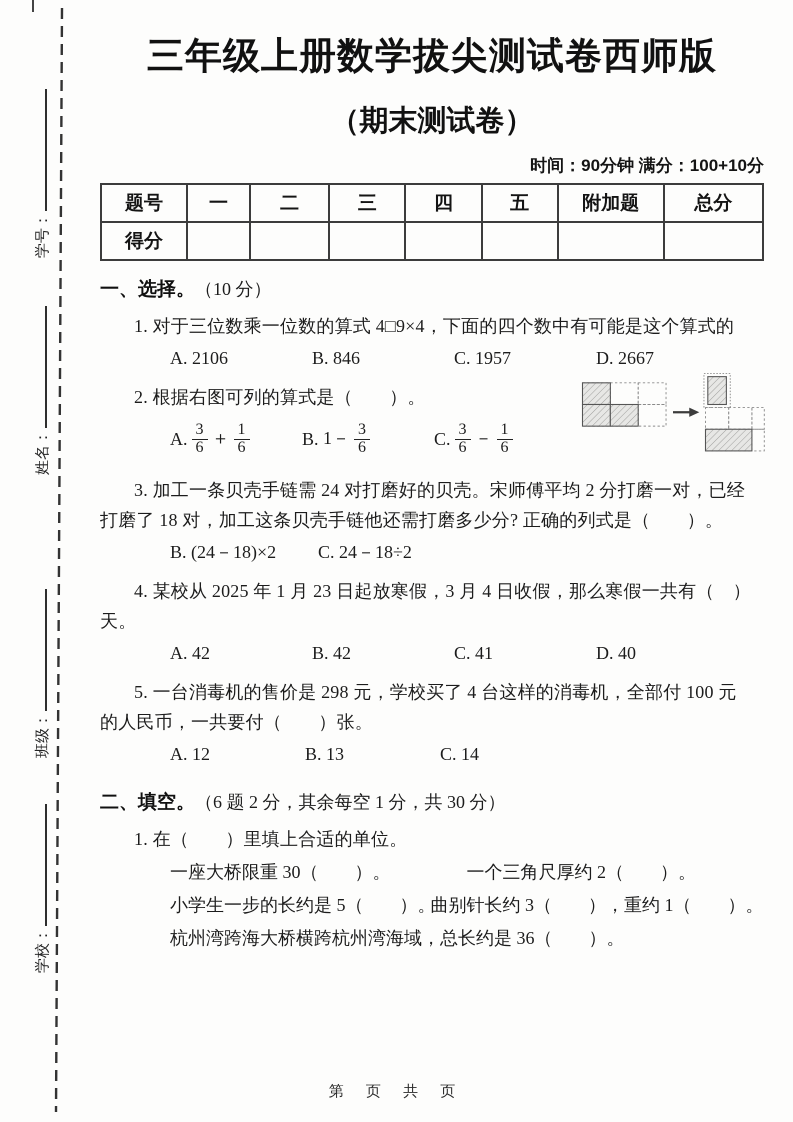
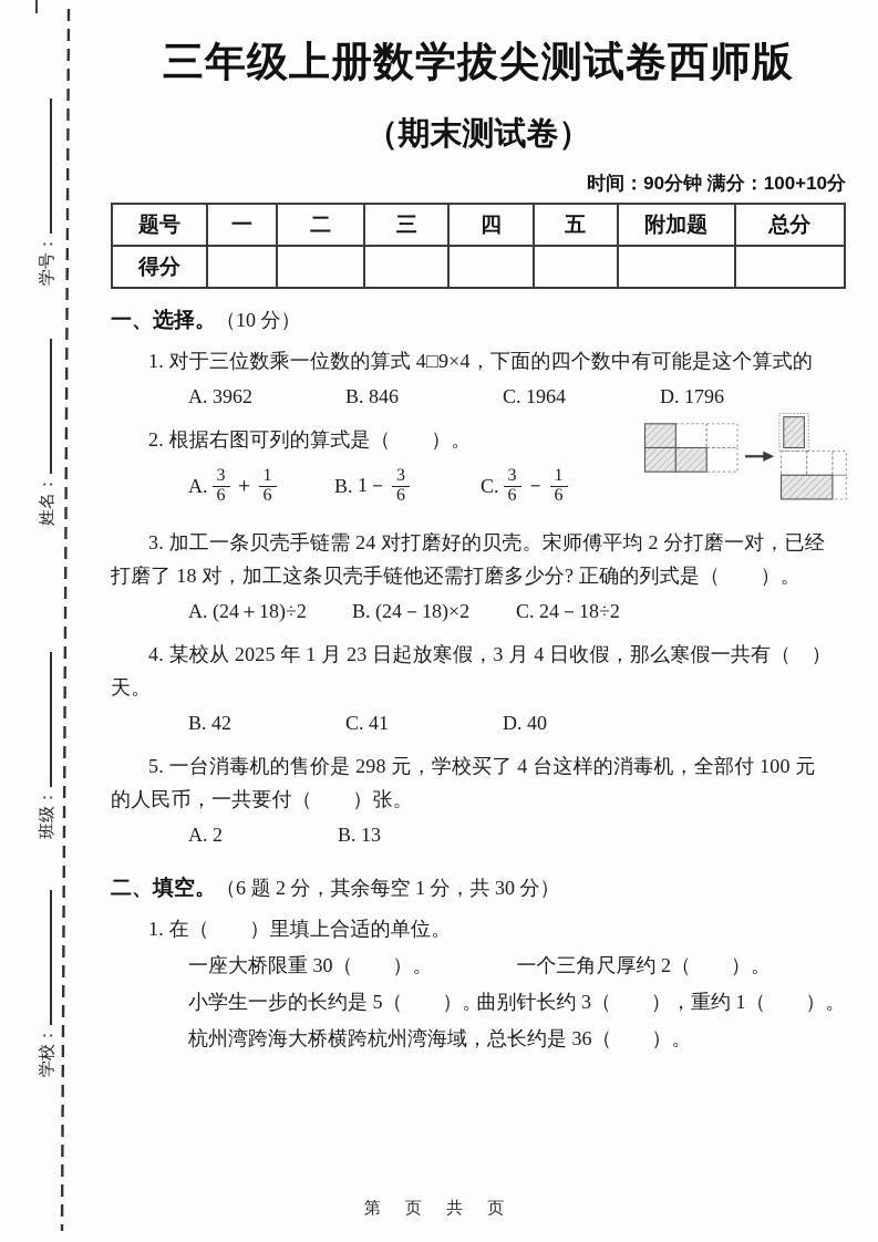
  三年级上册数学拔尖测试卷西师版
  （期末测试卷）
  时间：90分钟 满分：100+10分
  题号	一	二	三	四	五	附加题	总分
  得分
  一、选择。（10 分）
  1. 对于三位数乘一位数的算式 4□9×4，下面的四个数中有可能是这个算式的
- A. 2106
+ A. 3962
  B. 846
- C. 1957
+ C. 1964
- D. 2667
+ D. 1796
  2. 根据右图可列的算式是（ ）。
  A.
  3
  6
  ＋
  1
  6
  B.
  1－
  3
  6
  C.
  3
  6
  －
  1
  6
  3. 加工一条贝壳手链需 24 对打磨好的贝壳。宋师傅平均 2 分打磨一对，已经
  打磨了 18 对，加工这条贝壳手链他还需打磨多少分? 正确的列式是（ ）。
+ A. (24＋18)÷2
  B. (24－18)×2
  C. 24－18÷2
  4. 某校从 2025 年 1 月 23 日起放寒假，3 月 4 日收假，那么寒假一共有（ ）
  天。
- A. 42
  B. 42
  C. 41
  D. 40
  5. 一台消毒机的售价是 298 元，学校买了 4 台这样的消毒机，全部付 100 元
  的人民币，一共要付（ ）张。
- A. 12
+ A. 2
  B. 13
- C. 14
  二、填空。（6 题 2 分，其余每空 1 分，共 30 分）
  1. 在（ ）里填上合适的单位。
  一座大桥限重 30（ ）。 一个三角尺厚约 2（ ）。
  小学生一步的长约是 5（ ） 曲别针长约 3（ ），重约 1（ ）。
  杭州湾跨海大桥横跨杭州湾海域，总长约是 36（ ）。
  第 页 共 页
